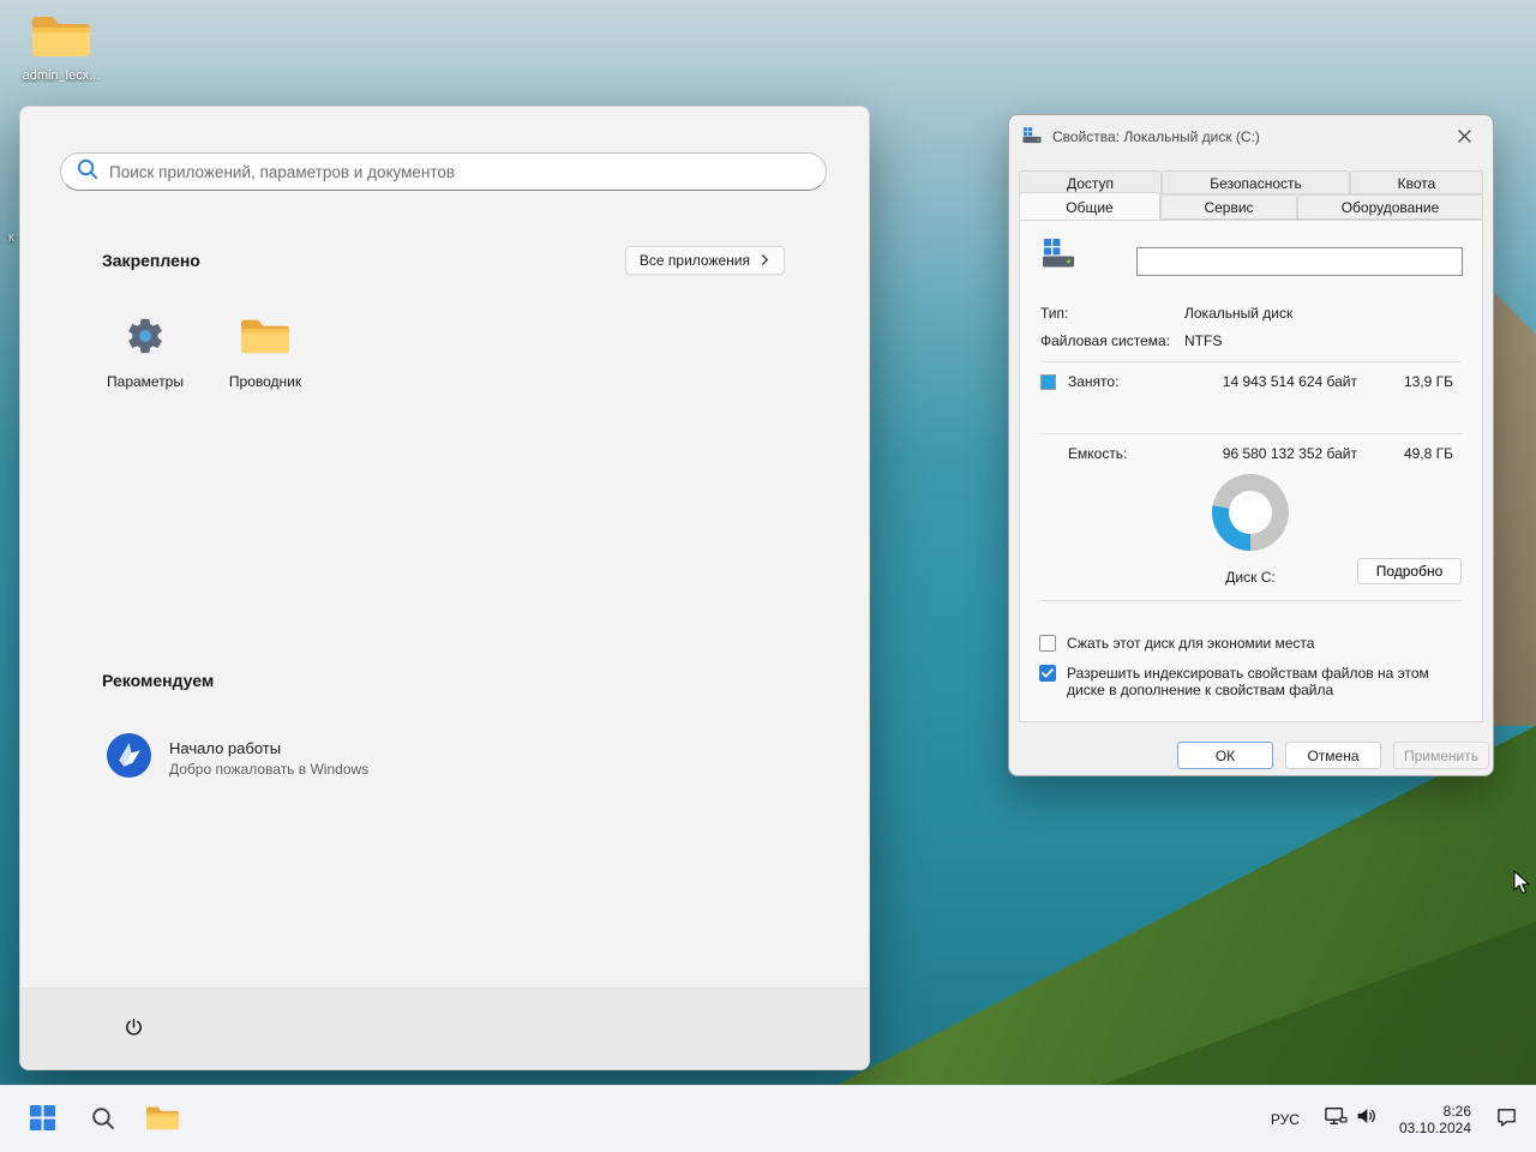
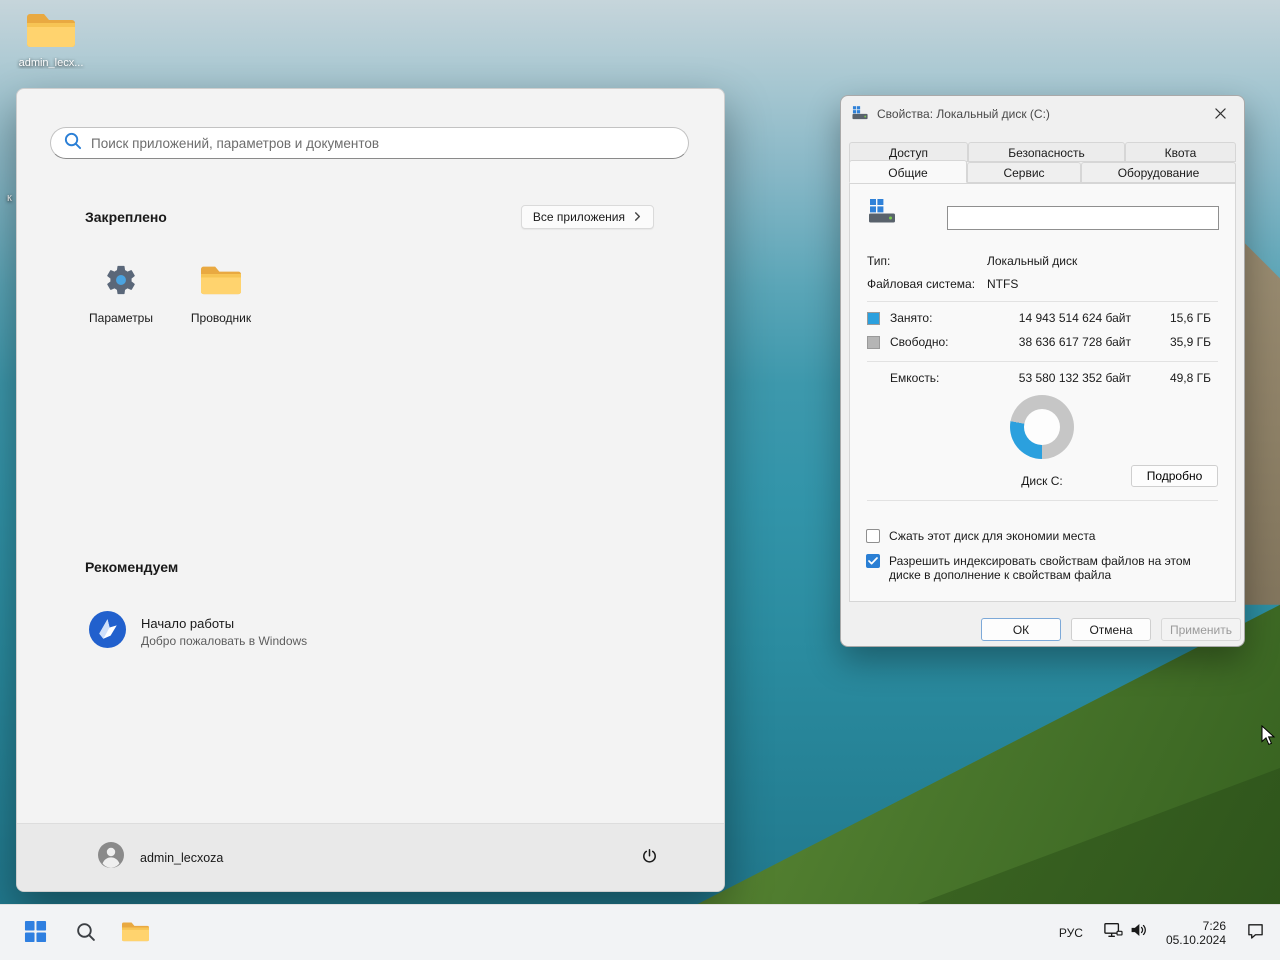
  admin_lecx...
  к
  Поиск приложений, параметров и документов
  Закреплено
  Все приложения
  Параметры
  Проводник
  Рекомендуем
  Начало работы
  Добро пожаловать в Windows
+ admin_lecxoza
  Свойства: Локальный диск (C:)
  Доступ
  Безопасность
  Квота
  Общие
  Сервис
  Оборудование
  Тип:
  Локальный диск
  Файловая система:
  NTFS
  Занято:
  14 943 514 624 байт
- 13,9 ГБ
+ 15,6 ГБ
+ Свободно:
+ 38 636 617 728 байт
+ 35,9 ГБ
  Емкость:
- 96 580 132 352 байт
+ 53 580 132 352 байт
  49,8 ГБ
  Диск C:
  Подробно
  Сжать этот диск для экономии места
  Разрешить индексировать свойствам файлов на этом диске в дополнение к свойствам файла
  ОК
  Отмена
  Применить
  РУС
- 8:26
+ 7:26
- 03.10.2024
+ 05.10.2024
